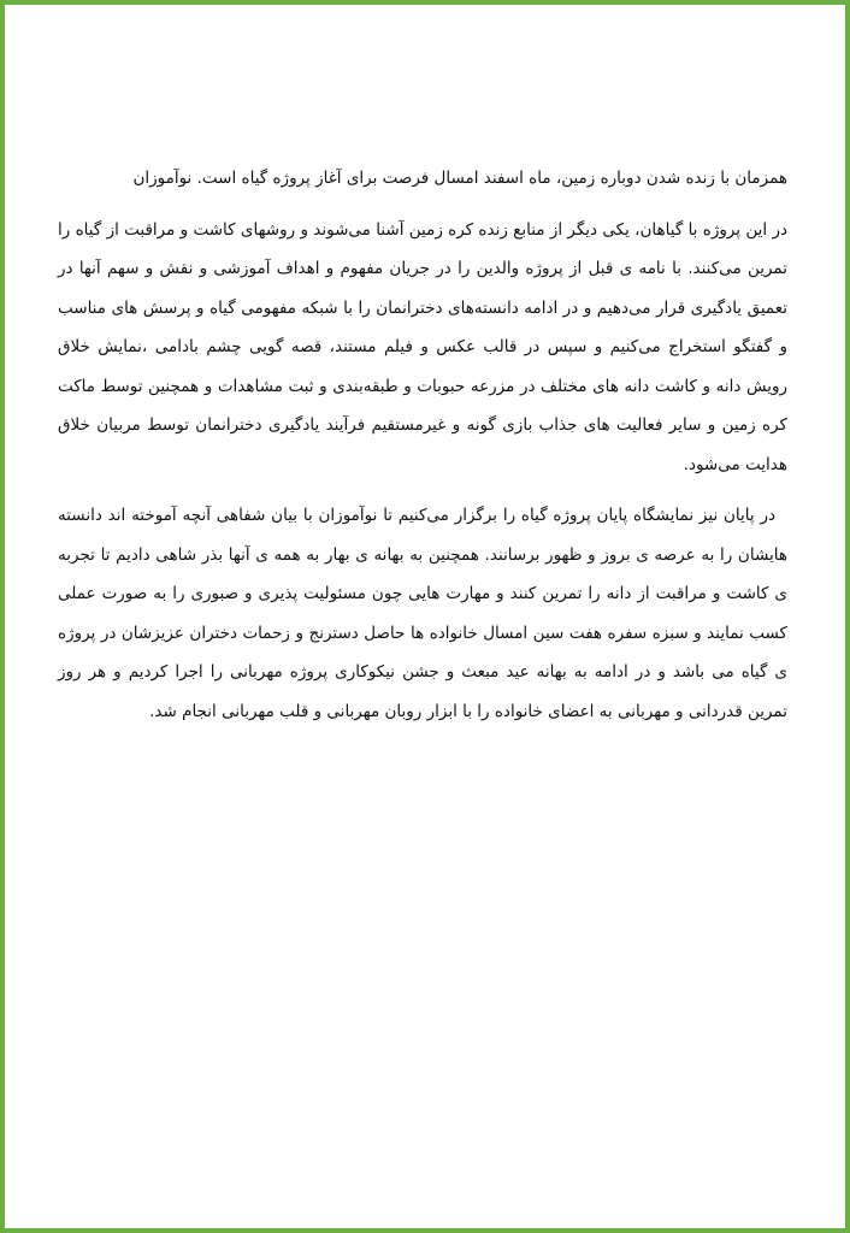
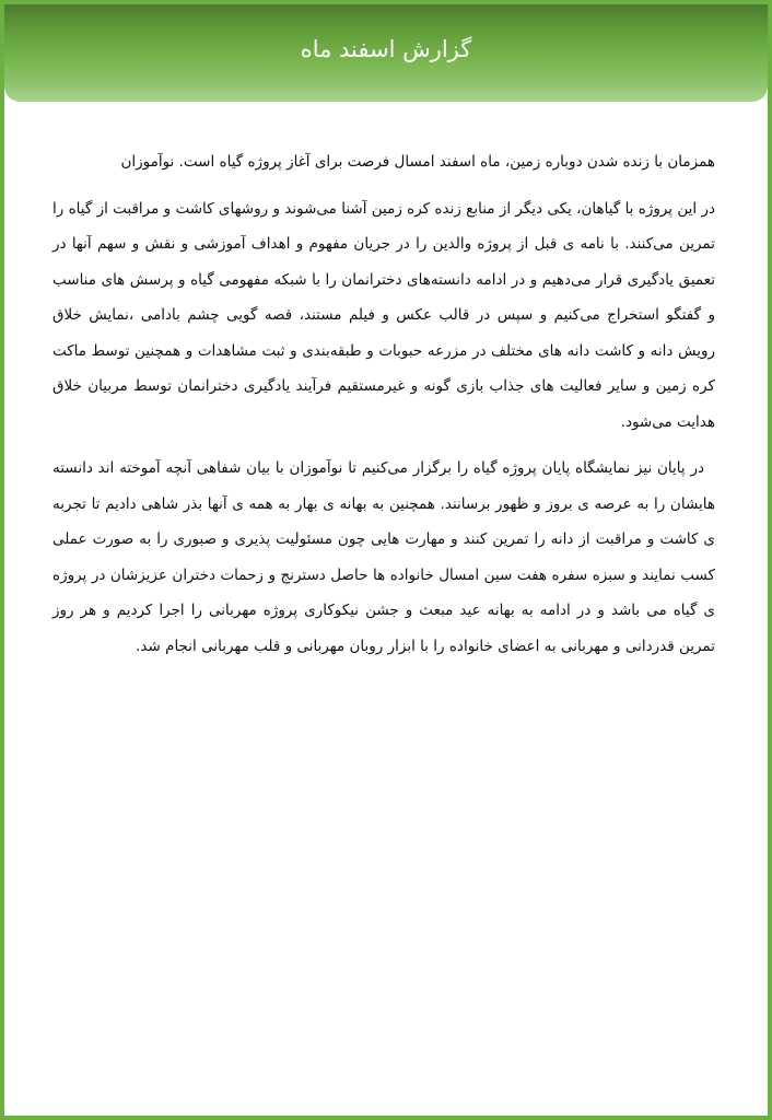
+ گزارش اسفند ماه
  همزمان با زنده شدن دوباره زمین، ماه اسفند امسال فرصت برای آغاز پروژه گیاه است. نوآموزان
  در این پروژه با گیاهان، یکی دیگر از منابع زنده کره زمین آشنا می‌شوند و روشهای کاشت و مراقبت از گیاه را تمرین می‌کنند. با نامه ی قبل از پروژه والدین را در جریان مفهوم و اهداف آموزشی و نقش و سهم آنها در تعمیق یادگیری قرار می‌دهیم و در ادامه دانسته‌های دخترانمان را با شبکه مفهومی گیاه و پرسش های مناسب و گفتگو استخراج می‌کنیم و سپس در قالب عکس و فیلم مستند، قصه گویی چشم بادامی ،نمایش خلاق رویش دانه و کاشت دانه های مختلف در مزرعه حبوبات و طبقه‌بندی و ثبت مشاهدات و همچنین توسط ماکت کره زمین و سایر فعالیت های جذاب بازی گونه و غیرمستقیم فرآیند یادگیری دخترانمان توسط مربیان خلاق هدایت می‌شود.
  در پایان نیز نمایشگاه پایان پروژه گیاه را برگزار می‌کنیم تا نوآموزان با بیان شفاهی آنچه آموخته اند دانسته هایشان را به عرصه ی بروز و ظهور برسانند. همچنین به بهانه ی بهار به همه ی آنها بذر شاهی دادیم تا تجربه ی کاشت و مراقبت از دانه را تمرین کنند و مهارت هایی چون مسئولیت پذیری و صبوری را به صورت عملی کسب نمایند و سبزه سفره هفت سین امسال خانواده ها حاصل دسترنج و زحمات دختران عزیزشان در پروژه ی گیاه می باشد و در ادامه به بهانه عید مبعث و جشن نیکوکاری پروژه مهربانی را اجرا کردیم و هر روز تمرین قدردانی و مهربانی به اعضای خانواده را با ابزار روبان مهربانی و قلب مهربانی انجام شد.
